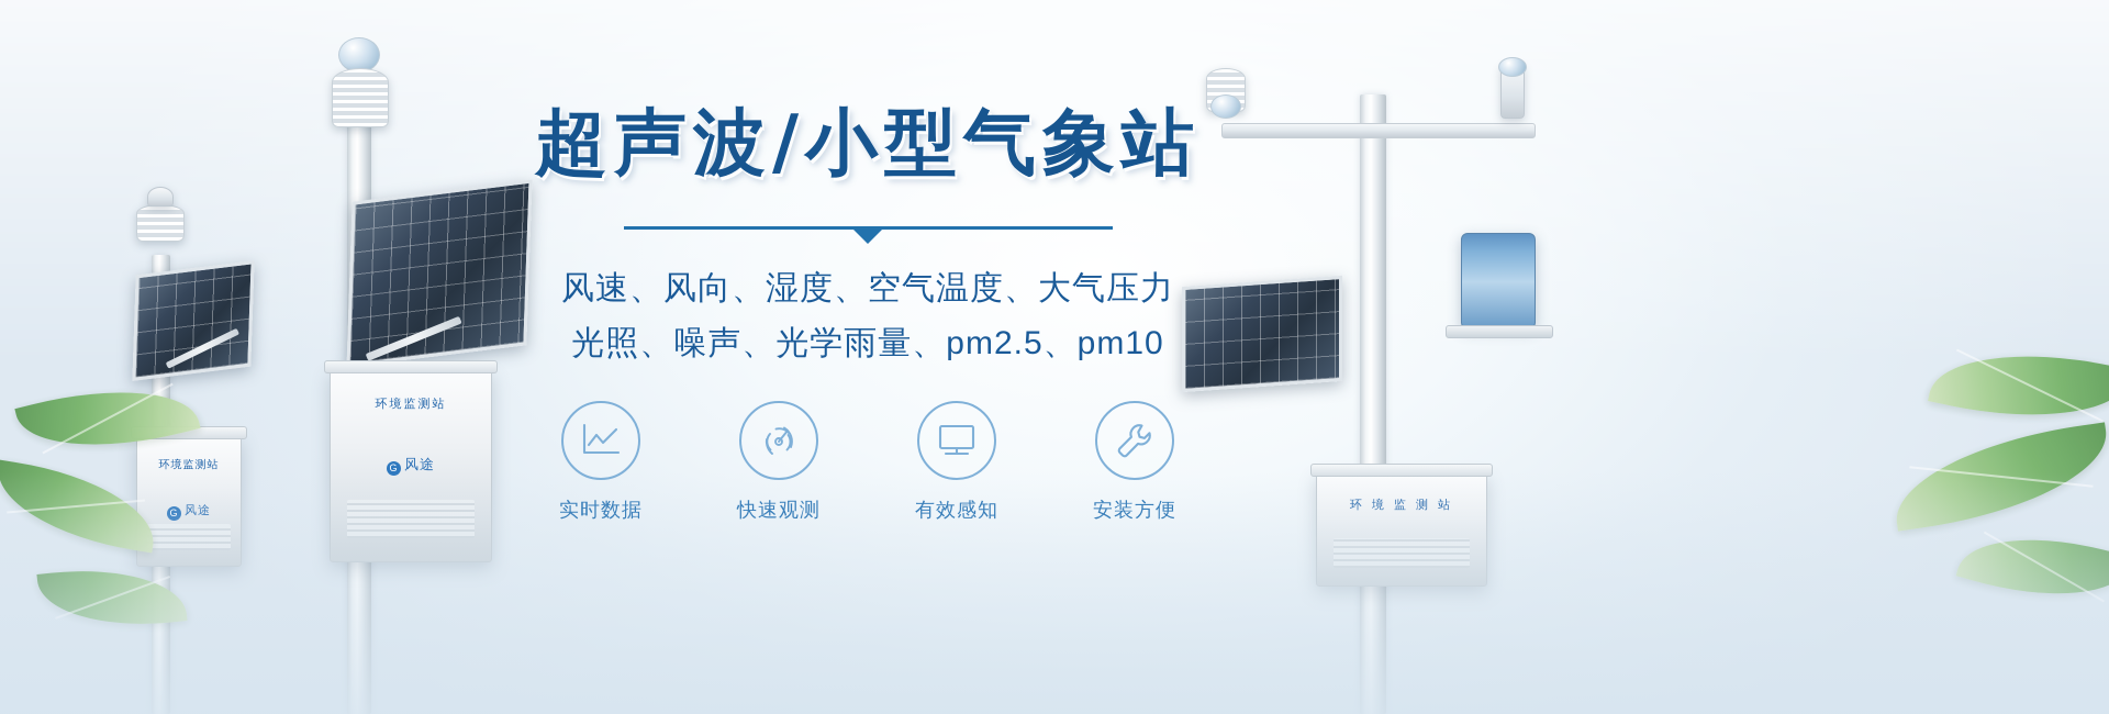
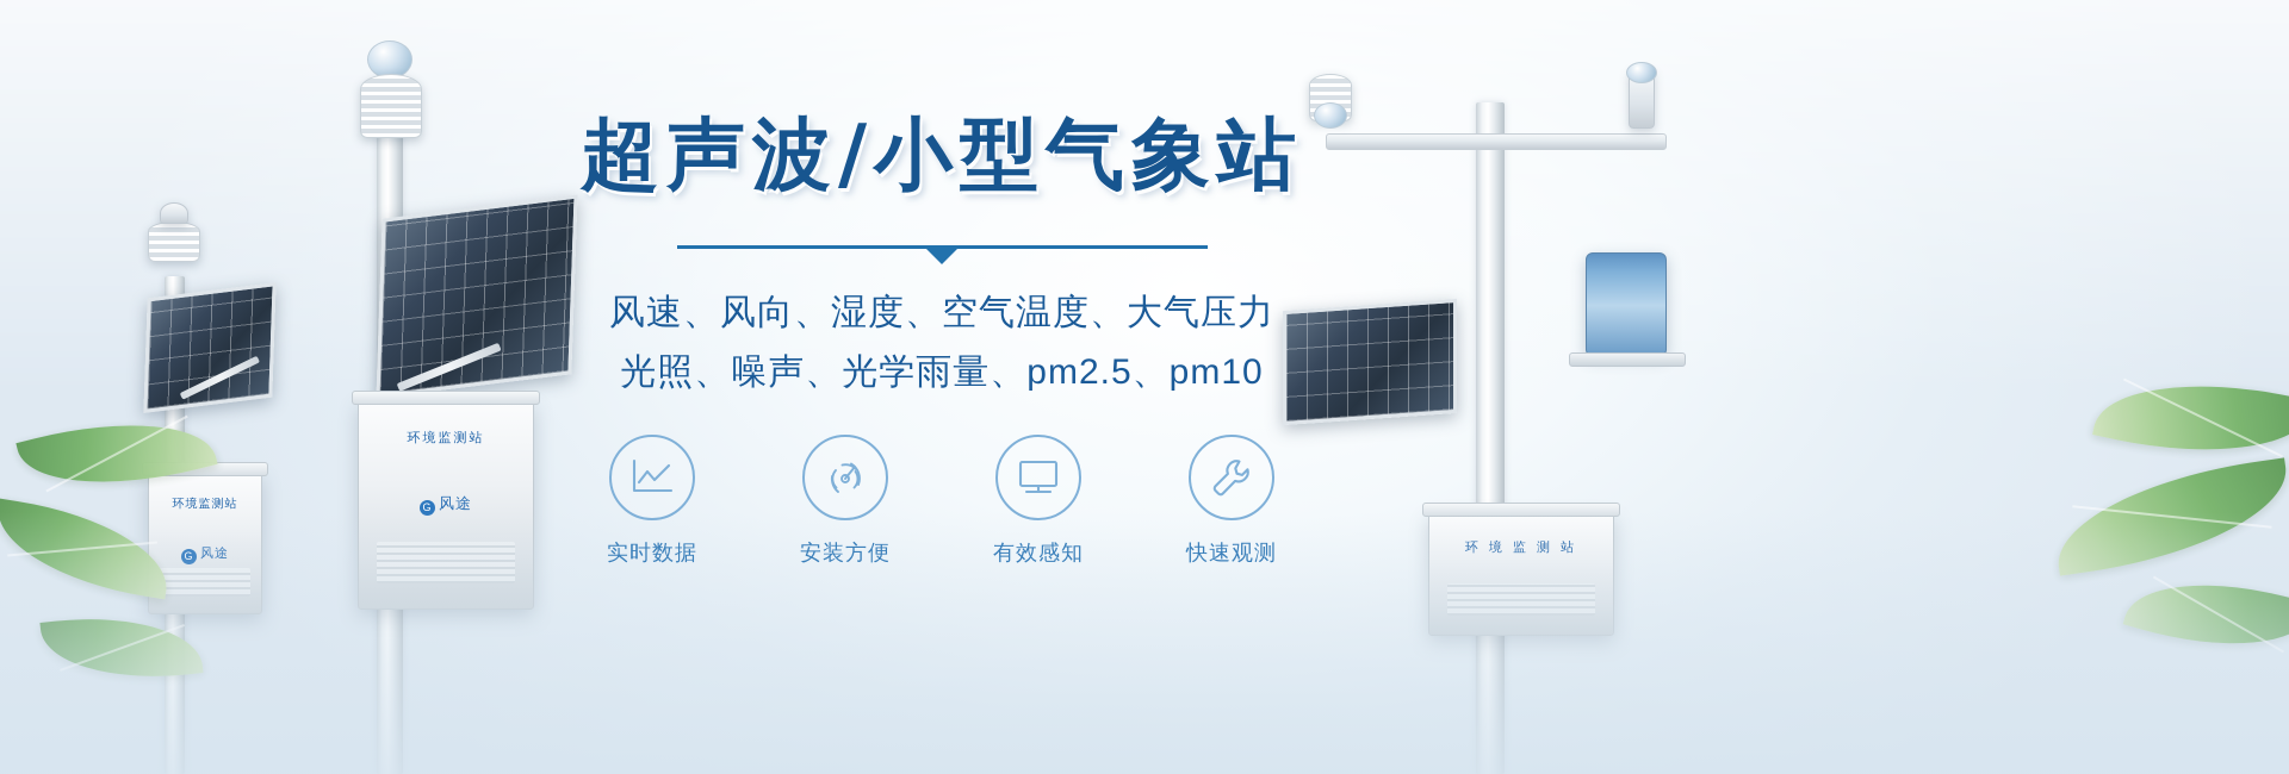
  环境监测站
  环境监测站
  G 风途
  超声波/小型气象站
  风速、风向、湿度、空气温度、大气压力
  光照、噪声、光学雨量、pm2.5、pm10
  实时数据
- 快速观测
+ 安装方便
  有效感知
- 安装方便
+ 快速观测
